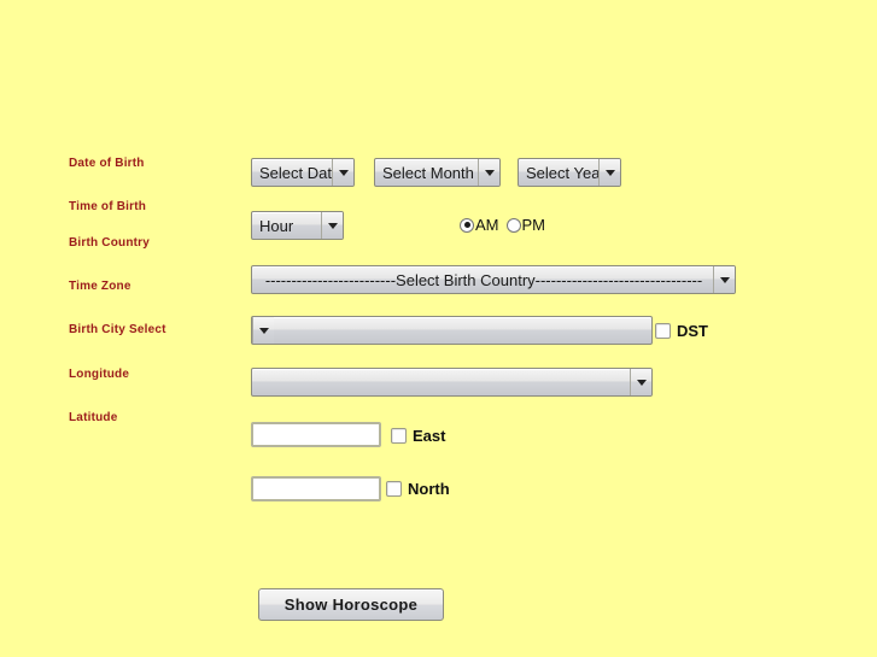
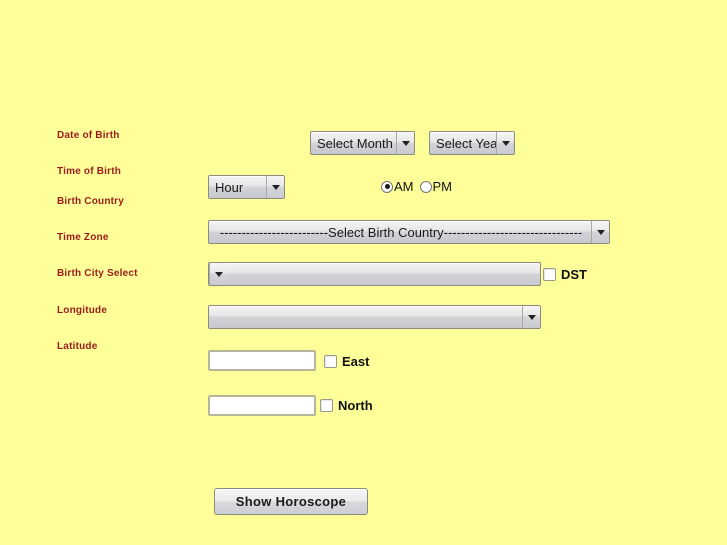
  Date of Birth
  Time of Birth
  Birth Country
  Time Zone
  Birth City Select
  Longitude
  Latitude
- Select Dat
  Select Month
  Select Yea
  Hour
  AM
  PM
  -------------------------Select Birth Country--------------------------------
  DST
  East
  North
  Show Horoscope
